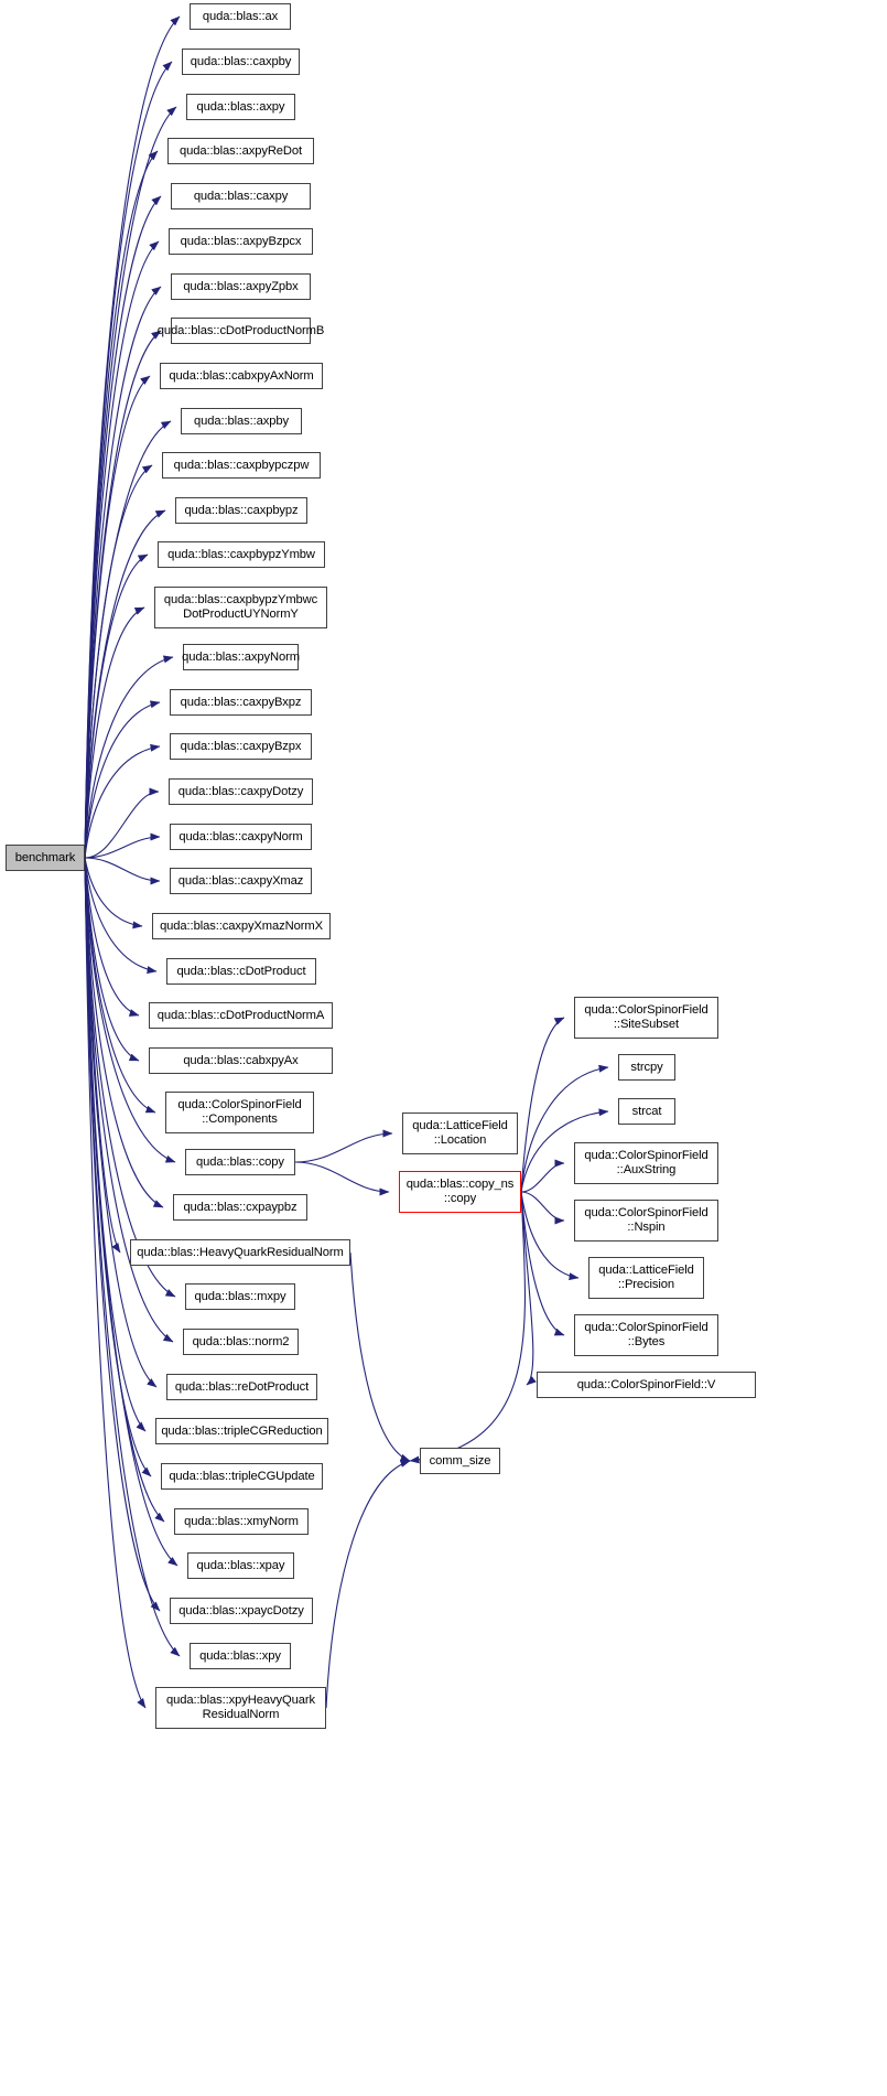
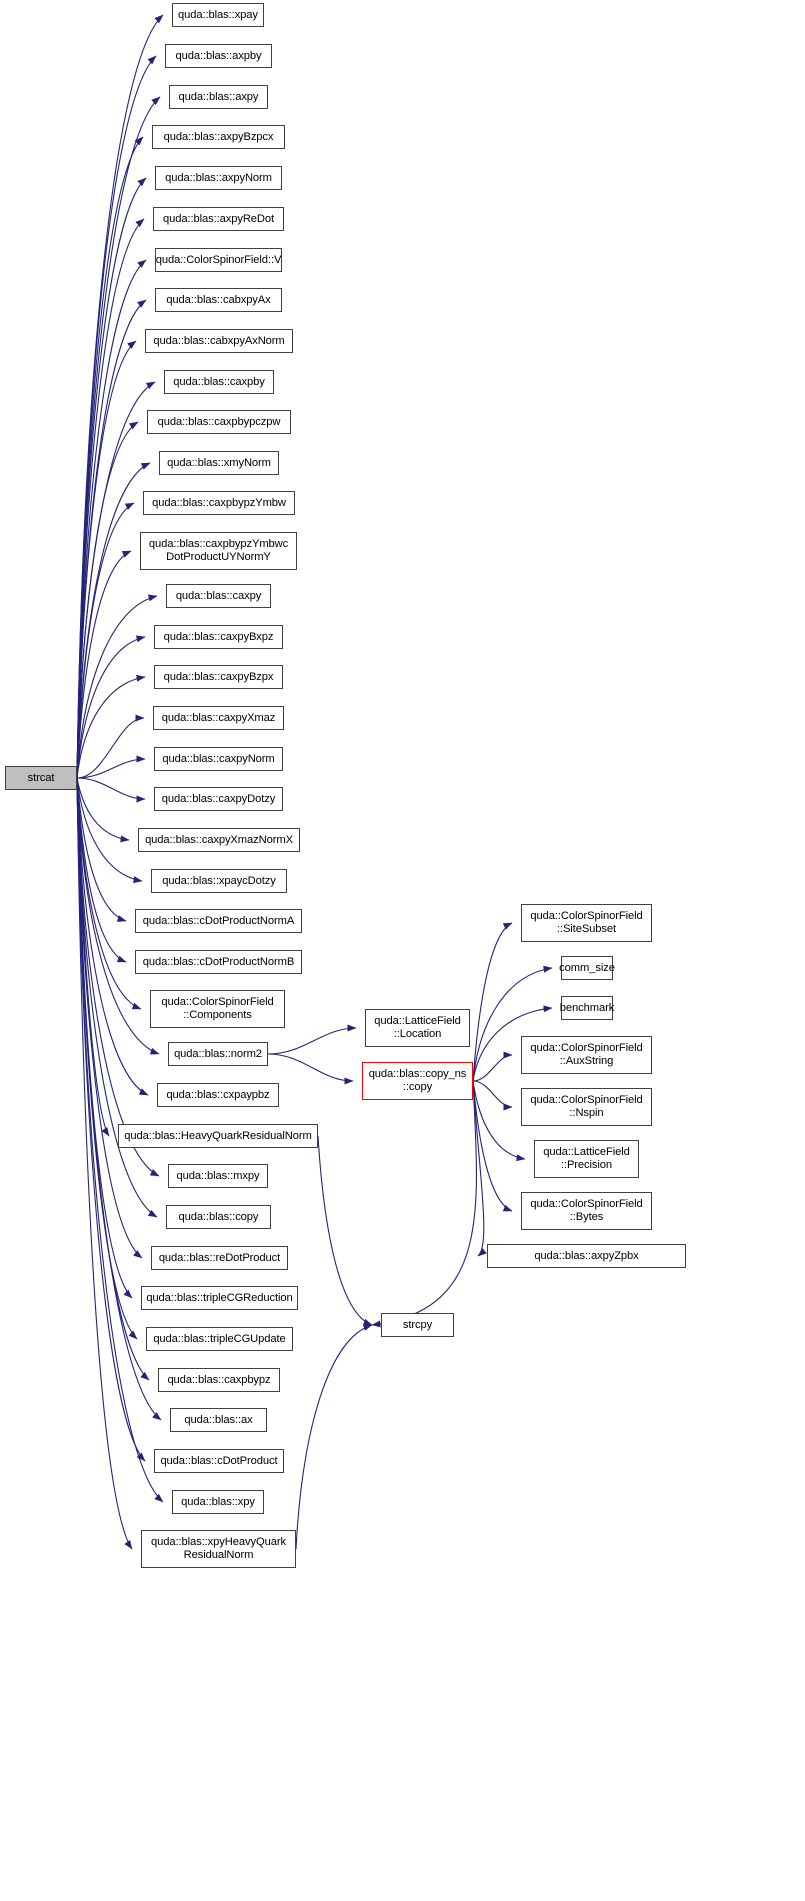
- benchmark
+ strcat
- quda::blas::ax
+ quda::blas::xpay
- quda::blas::caxpby
+ quda::blas::axpby
  quda::blas::axpy
- quda::blas::axpyReDot
+ quda::blas::axpyBzpcx
- quda::blas::caxpy
+ quda::blas::axpyNorm
- quda::blas::axpyBzpcx
+ quda::blas::axpyReDot
- quda::blas::axpyZpbx
+ quda::ColorSpinorField::V
- quda::blas::cDotProductNormB
+ quda::blas::cabxpyAx
  quda::blas::cabxpyAxNorm
- quda::blas::axpby
+ quda::blas::caxpby
  quda::blas::caxpbypczpw
- quda::blas::caxpbypz
+ quda::blas::xmyNorm
  quda::blas::caxpbypzYmbw
  quda::blas::caxpbypzYmbwc
  DotProductUYNormY
- quda::blas::axpyNorm
+ quda::blas::caxpy
  quda::blas::caxpyBxpz
  quda::blas::caxpyBzpx
- quda::blas::caxpyDotzy
+ quda::blas::caxpyXmaz
  quda::blas::caxpyNorm
- quda::blas::caxpyXmaz
+ quda::blas::caxpyDotzy
  quda::blas::caxpyXmazNormX
- quda::blas::cDotProduct
+ quda::blas::xpaycDotzy
  quda::blas::cDotProductNormA
- quda::blas::cabxpyAx
+ quda::blas::cDotProductNormB
  quda::ColorSpinorField
  ::Components
- quda::blas::copy
+ quda::blas::norm2
  quda::blas::cxpaypbz
  quda::blas::HeavyQuarkResidualNorm
  quda::blas::mxpy
- quda::blas::norm2
+ quda::blas::copy
  quda::blas::reDotProduct
  quda::blas::tripleCGReduction
  quda::blas::tripleCGUpdate
- quda::blas::xmyNorm
+ quda::blas::caxpbypz
- quda::blas::xpay
+ quda::blas::ax
- quda::blas::xpaycDotzy
+ quda::blas::cDotProduct
  quda::blas::xpy
  quda::blas::xpyHeavyQuark
  ResidualNorm
  quda::LatticeField
  ::Location
  quda::blas::copy_ns
  ::copy
- comm_size
+ strcpy
  quda::ColorSpinorField
  ::SiteSubset
- strcpy
+ comm_size
- strcat
+ benchmark
  quda::ColorSpinorField
  ::AuxString
  quda::ColorSpinorField
  ::Nspin
  quda::LatticeField
  ::Precision
  quda::ColorSpinorField
  ::Bytes
- quda::ColorSpinorField::V
+ quda::blas::axpyZpbx
